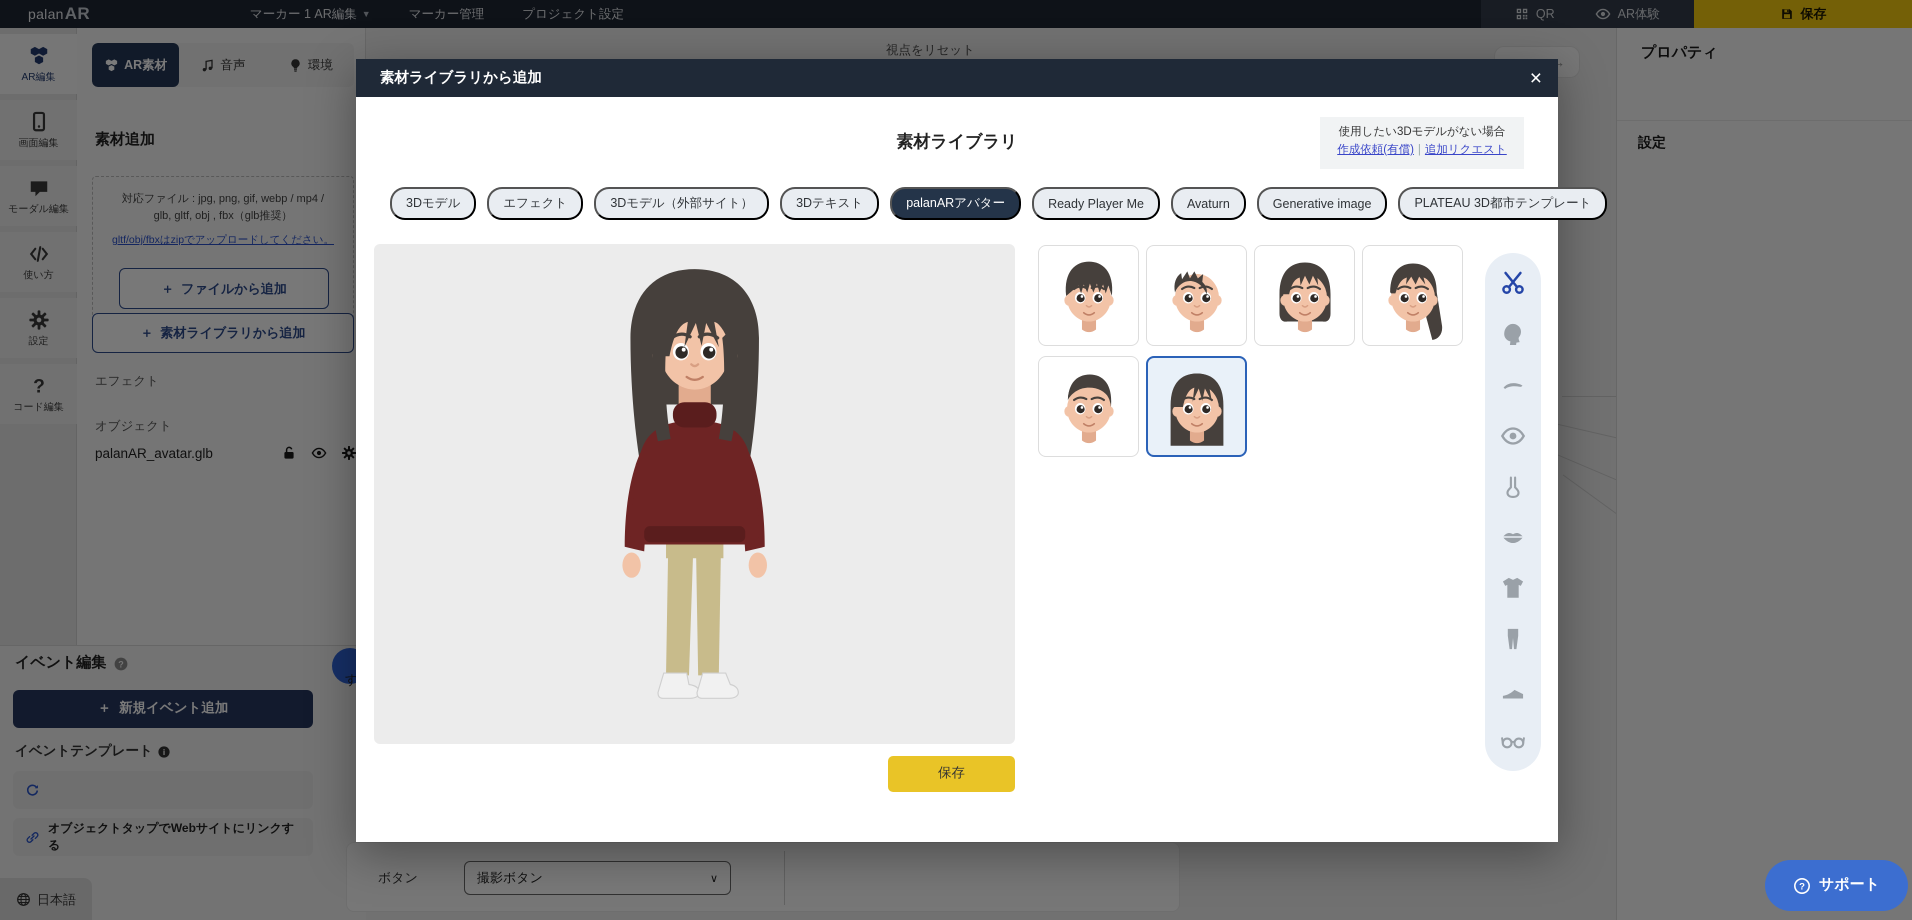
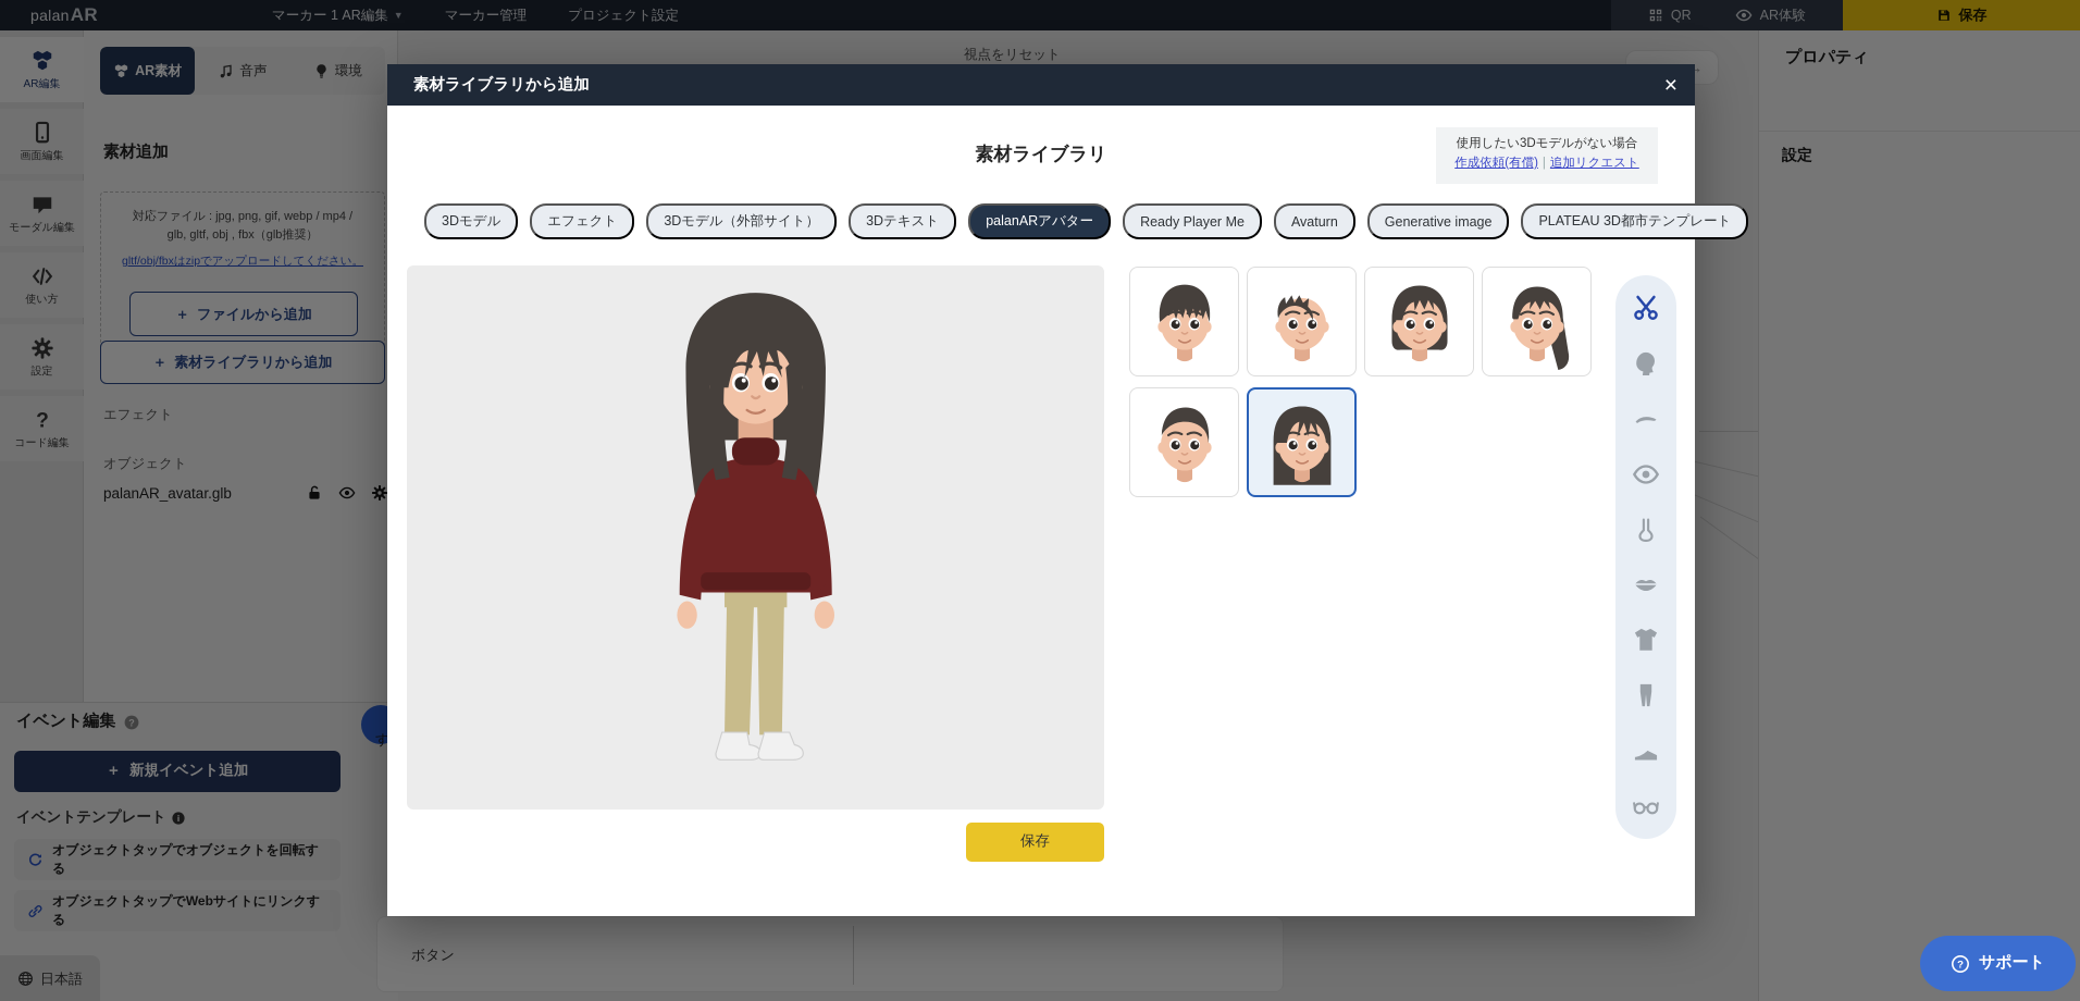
  palan
  AR
  マーカー 1 AR編集
  ▼
  マーカー管理
  プロジェクト設定
  QR
  AR体験
  保存
  AR編集
  画面編集
  モーダル編集
  使い方
  設定
  ?
  コード編集
  AR素材
  音声
  環境
  素材追加
  対応ファイル : jpg, png, gif, webp / mp4 /
  glb, gltf, obj , fbx（glb推奨）
  gltf/obj/fbxはzipでアップロードしてください。
  ＋
  ファイルから追加
  ＋
  素材ライブラリから追加
  エフェクト
  オブジェクト
  palanAR_avatar.glb
  イベント編集
  ?
  ＋
  新規イベント追加
  イベントテンプレート
  i
+ オブジェクトタップでオブジェクトを回転する
  オブジェクトタップでWebサイトにリンクする
  日本語
  視点をリセット
  →
  す
  ボタン
- 撮影ボタン
- ∨
  プロパティ
  設定
  素材ライブラリから追加
  ×
  素材ライブラリ
  使用したい3Dモデルがない場合
  作成依頼(有償) | 追加リクエスト
  3Dモデル
  エフェクト
  3Dモデル（外部サイト）
  3Dテキスト
  palanARアバター
  Ready Player Me
  Avaturn
  Generative image
  PLATEAU 3D都市テンプレート
  保存
  ?
  サポート
